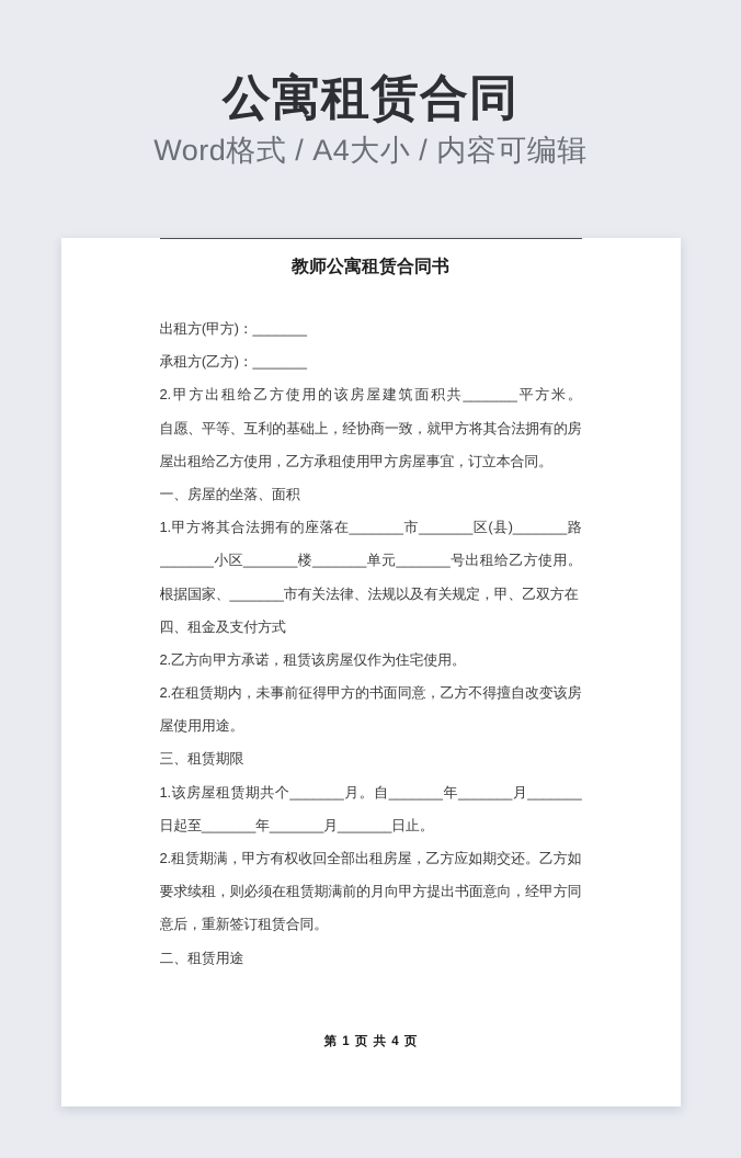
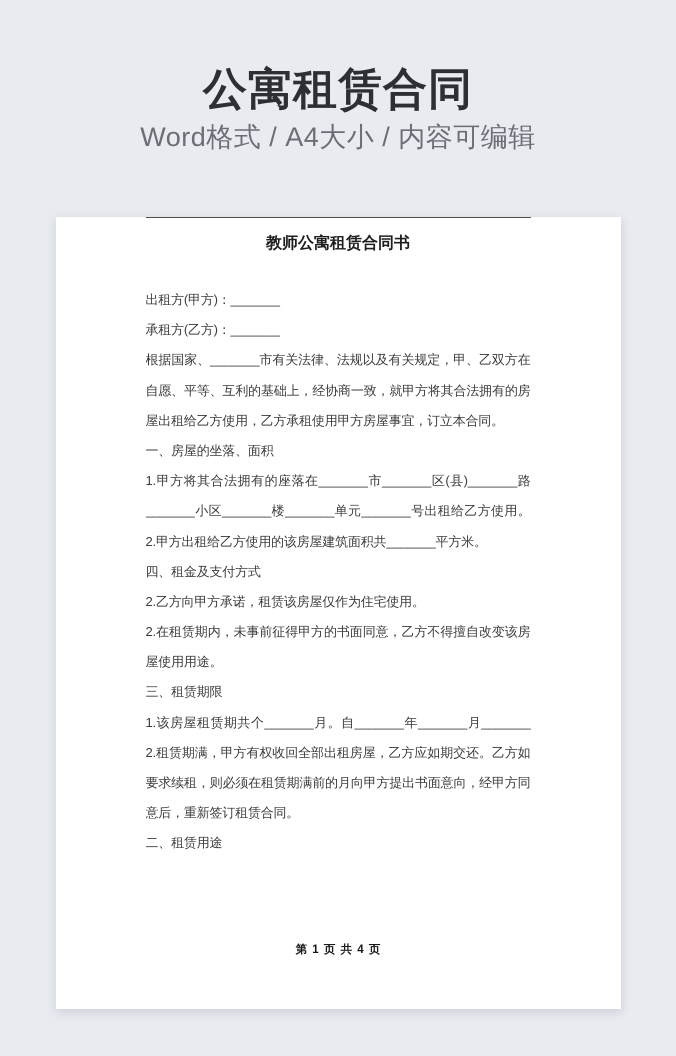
  公寓租赁合同
  Word格式 / A4大小 / 内容可编辑
  教师公寓租赁合同书
  出租方(甲方)：_______
  承租方(乙方)：_______
- 2.甲方出租给乙方使用的该房屋建筑面积共_______平方米。
+ 根据国家、_______市有关法律、法规以及有关规定，甲、乙双方在
  自愿、平等、互利的基础上，经协商一致，就甲方将其合法拥有的房
  屋出租给乙方使用，乙方承租使用甲方房屋事宜，订立本合同。
  一、房屋的坐落、面积
  1.甲方将其合法拥有的座落在_______市_______区(县)_______路
  _______小区_______楼_______单元_______号出租给乙方使用。
- 根据国家、_______市有关法律、法规以及有关规定，甲、乙双方在
+ 2.甲方出租给乙方使用的该房屋建筑面积共_______平方米。
  四、租金及支付方式
  2.乙方向甲方承诺，租赁该房屋仅作为住宅使用。
  2.在租赁期内，未事前征得甲方的书面同意，乙方不得擅自改变该房
  屋使用用途。
  三、租赁期限
  1.该房屋租赁期共个_______月。自_______年_______月_______
- 日起至_______年_______月_______日止。
  2.租赁期满，甲方有权收回全部出租房屋，乙方应如期交还。乙方如
  要求续租，则必须在租赁期满前的月向甲方提出书面意向，经甲方同
  意后，重新签订租赁合同。
  二、租赁用途
  第 1 页 共 4 页
